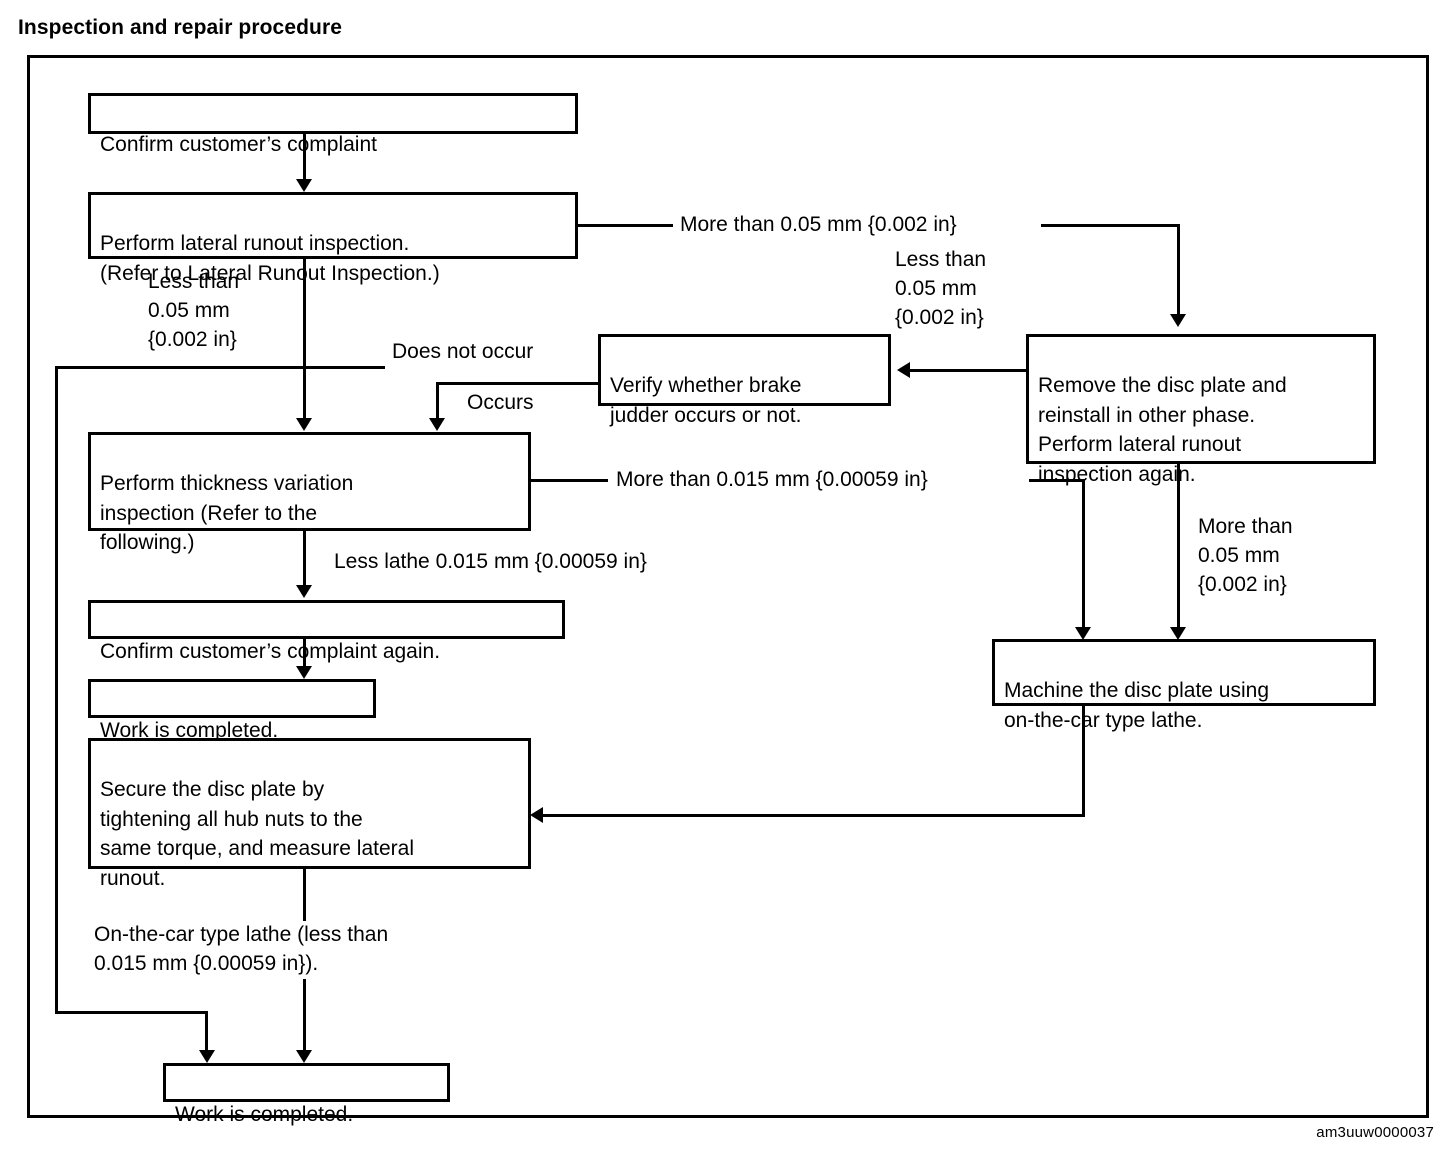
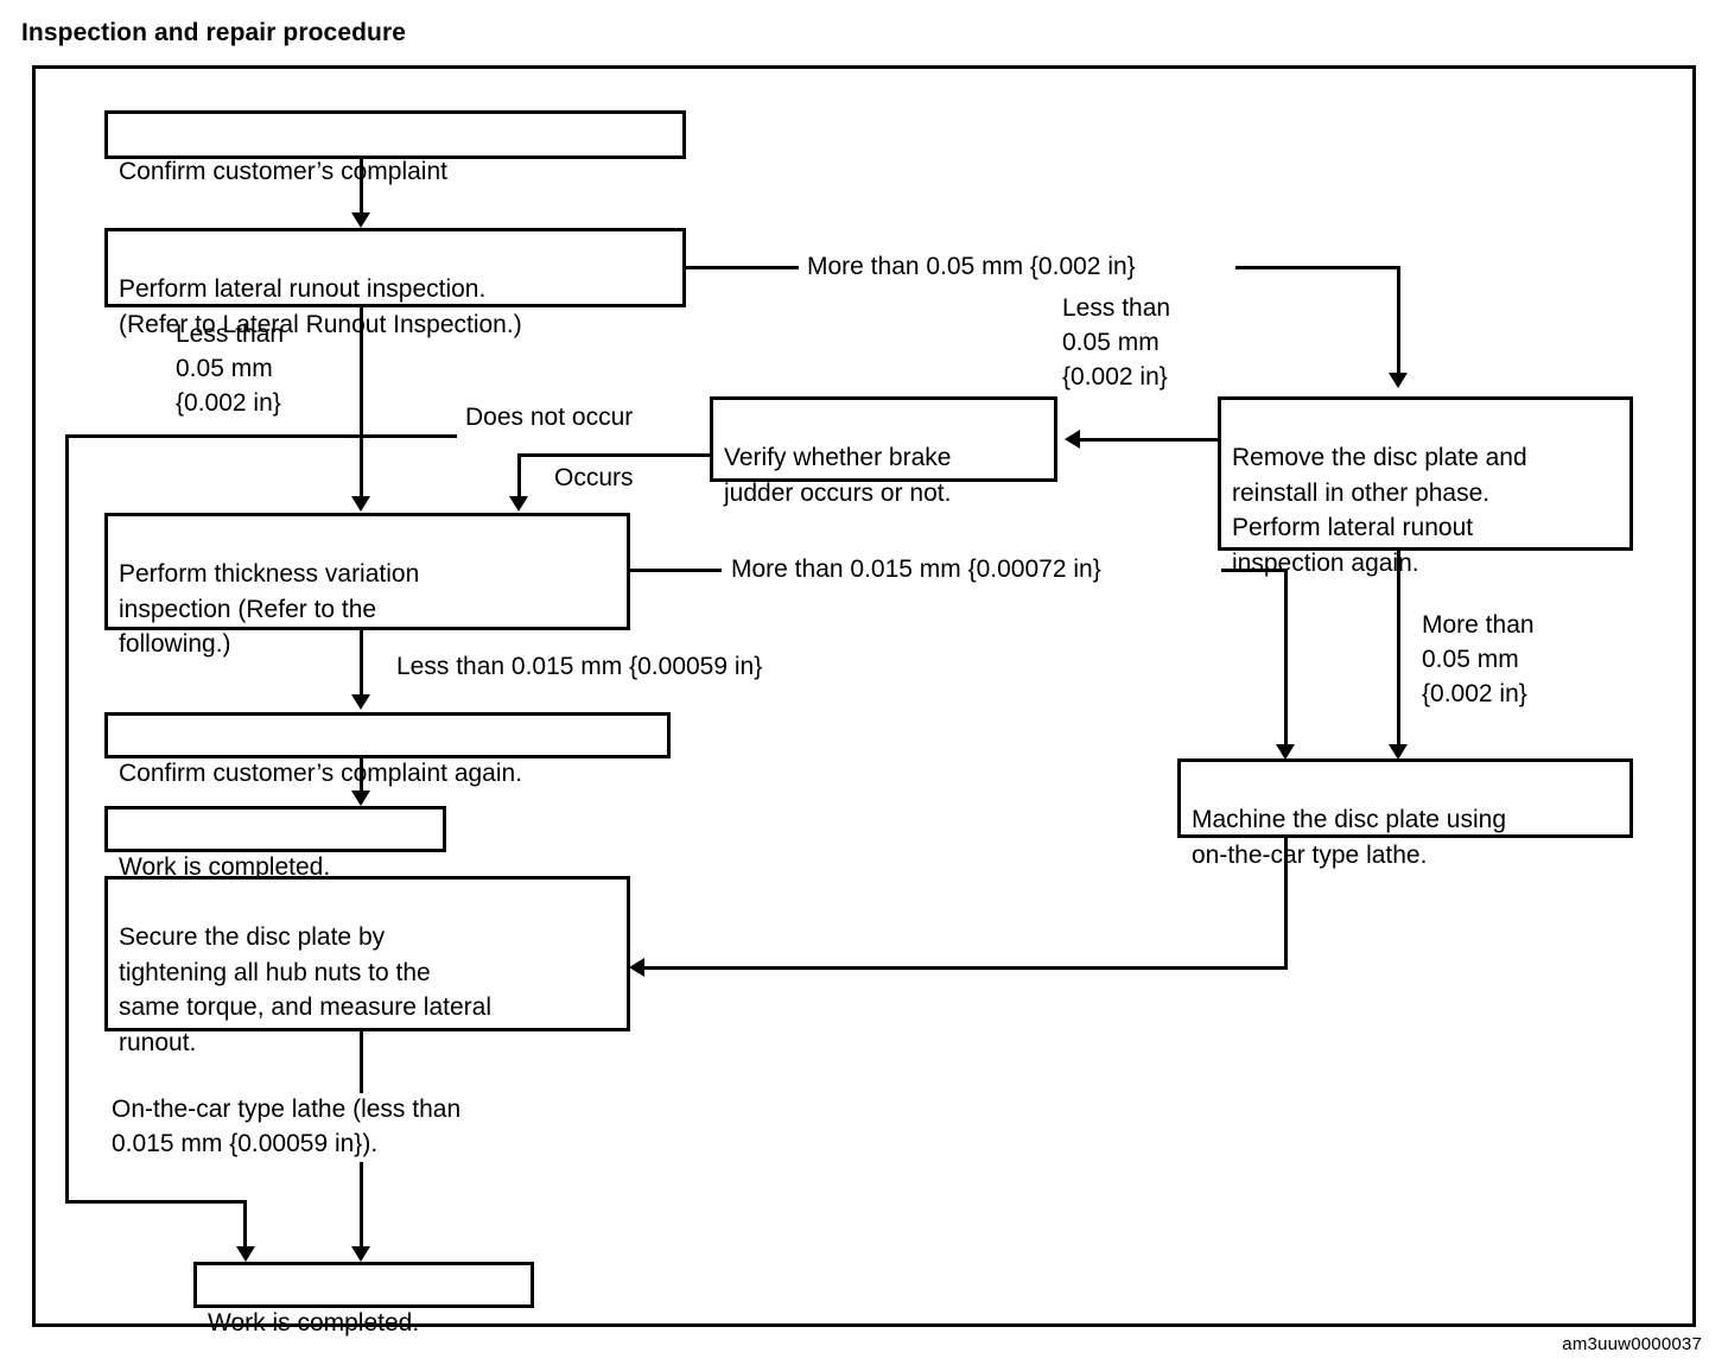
  Inspection and repair procedure
  Confirm customer’s complaint
  Perform lateral runout inspection.
  (Refer to Lateral Runout Inspection.)
  Verify whether brake
  judder occurs or not.
  Remove the disc plate and
  reinstall in other phase.
  Perform lateral runout
  inspection again.
  Perform thickness variation
  inspection (Refer to the
  following.)
  Confirm customer’s complaint again.
  Work is completed.
  Secure the disc plate by
  tightening all hub nuts to the
  same torque, and measure lateral
  runout.
  Machine the disc plate using
  on-the-car type lathe.
  Work is completed.
  More than 0.05 mm {0.002 in}
  0.05 mm
  {0.002 in}
  Less than
  0.05 mm
  {0.002 in}
  More than
  0.05 mm
  {0.002 in}
  Does not occur
  Occurs
- More than 0.015 mm {0.00059 in}
+ More than 0.015 mm {0.00072 in}
- Less lathe 0.015 mm {0.00059 in}
+ Less than 0.015 mm {0.00059 in}
  On-the-car type lathe (less than
  0.015 mm {0.00059 in}).
  am3uuw0000037
